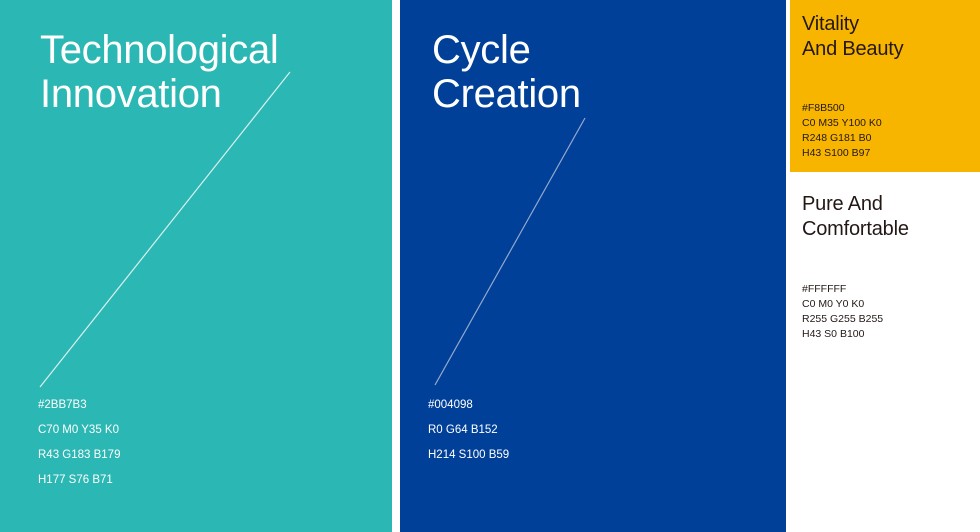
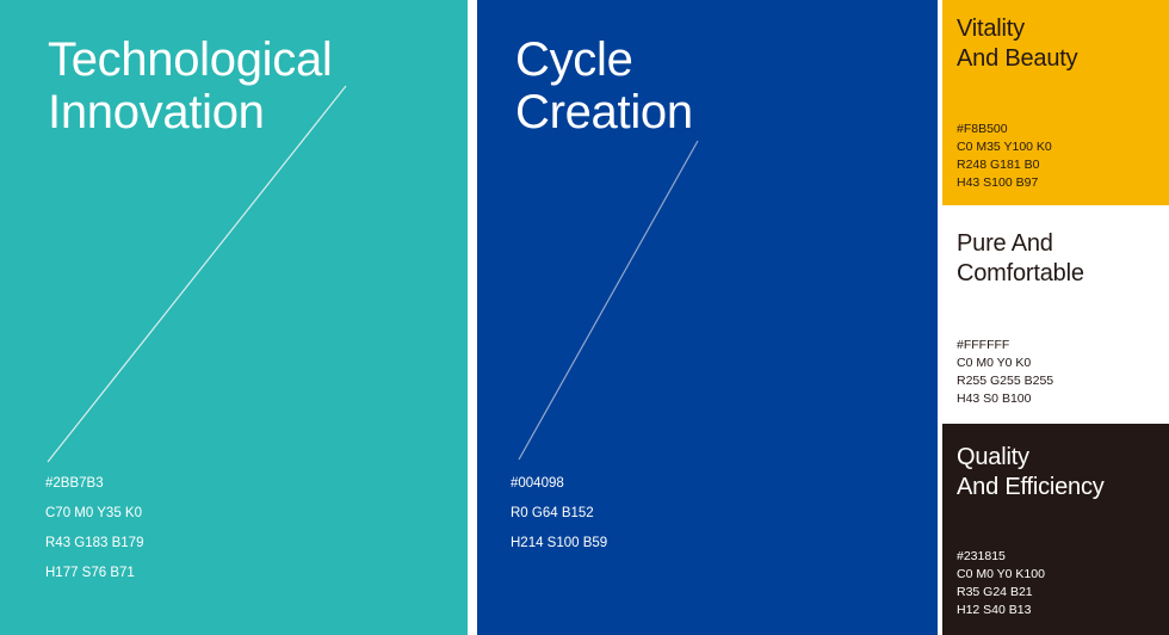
  Technological
  Innovation
  #2BB7B3
  C70 M0 Y35 K0
  R43 G183 B179
  H177 S76 B71
  Cycle
  Creation
  #004098
  R0 G64 B152
  H214 S100 B59
  Vitality
  And Beauty
  #F8B500
  C0 M35 Y100 K0
  R248 G181 B0
  H43 S100 B97
  Pure And
  Comfortable
  #FFFFFF
  C0 M0 Y0 K0
  R255 G255 B255
  H43 S0 B100
+ Quality
+ And Efficiency
+ #231815
+ C0 M0 Y0 K100
+ R35 G24 B21
+ H12 S40 B13
